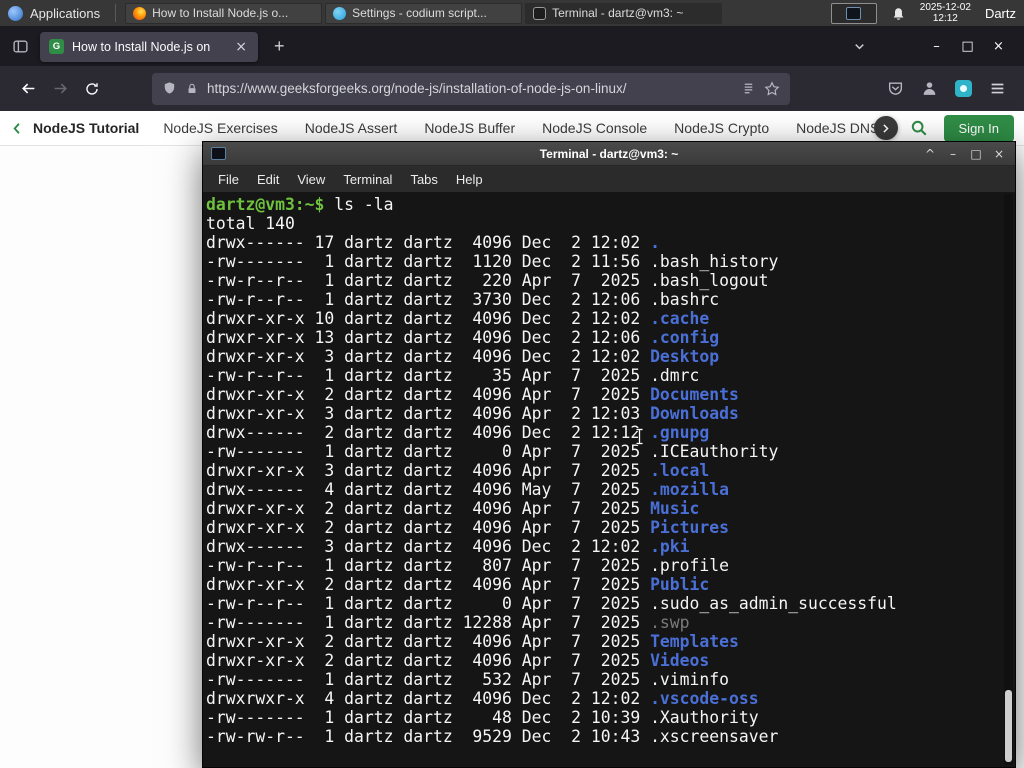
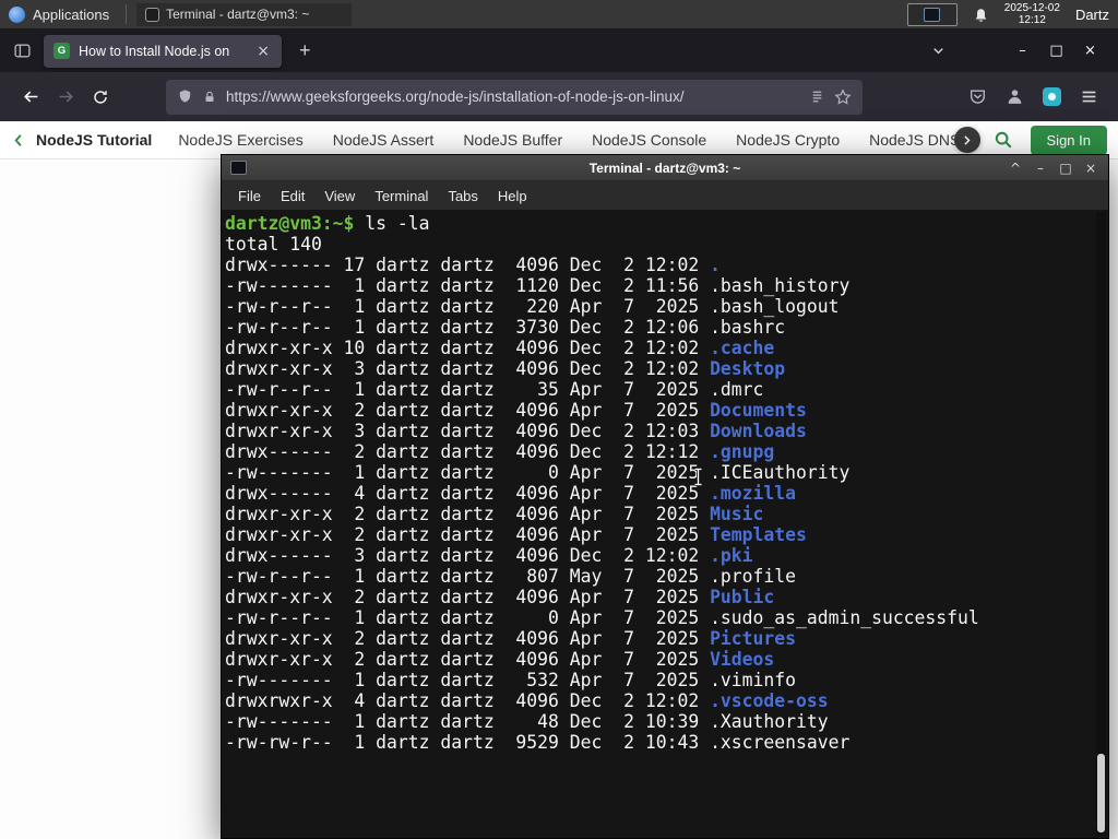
  Applications
- How to Install Node.js o...
- Settings - codium script...
  Terminal - dartz@vm3: ~
  2025-12-02
  12:12
  Dartz
  G
  How to Install Node.js on
  ×
  +
  –
  □
  ×
  https://www.geeksforgeeks.org/node-js/installation-of-node-js-on-linux/
  NodeJS Tutorial
  NodeJS Exercises
  NodeJS Assert
  NodeJS Buffer
  NodeJS Console
  NodeJS Crypto
  NodeJS DN
  Sign In
  Terminal - dartz@vm3: ~
  ^
  –
  □
  ×
  File
  Edit
  View
  Terminal
  Tabs
  Help
  dartz@vm3:~$ ls -la
  total 140
  drwx------ 17 dartz dartz 4096 Dec 2 12:02 .
  -rw------- 1 dartz dartz 1120 Dec 2 11:56 .bash_history
  -rw-r--r-- 1 dartz dartz 220 Apr 7 2025 .bash_logout
  -rw-r--r-- 1 dartz dartz 3730 Dec 2 12:06 .bashrc
  drwxr-xr-x 10 dartz dartz 4096 Dec 2 12:02 .cache
- drwxr-xr-x 13 dartz dartz 4096 Dec 2 12:06 .config
  drwxr-xr-x 3 dartz dartz 4096 Dec 2 12:02 Desktop
  -rw-r--r-- 1 dartz dartz 35 Apr 7 2025 .dmrc
  drwxr-xr-x 2 dartz dartz 4096 Apr 7 2025 Documents
- drwxr-xr-x 3 dartz dartz 4096 Apr 2 12:03 Downloads
+ drwxr-xr-x 3 dartz dartz 4096 Dec 2 12:03 Downloads
  drwx------ 2 dartz dartz 4096 Dec 2 12:12 .gnupg
  -rw------- 1 dartz dartz 0 Apr 7 2025 .ICEauthority
- drwxr-xr-x 3 dartz dartz 4096 Apr 7 2025 .local
- drwx------ 4 dartz dartz 4096 May 7 2025 .mozilla
+ drwx------ 4 dartz dartz 4096 Apr 7 2025 .mozilla
  drwxr-xr-x 2 dartz dartz 4096 Apr 7 2025 Music
- drwxr-xr-x 2 dartz dartz 4096 Apr 7 2025 Pictures
+ drwxr-xr-x 2 dartz dartz 4096 Apr 7 2025 Templates
  drwx------ 3 dartz dartz 4096 Dec 2 12:02 .pki
- -rw-r--r-- 1 dartz dartz 807 Apr 7 2025 .profile
+ -rw-r--r-- 1 dartz dartz 807 May 7 2025 .profile
  drwxr-xr-x 2 dartz dartz 4096 Apr 7 2025 Public
  -rw-r--r-- 1 dartz dartz 0 Apr 7 2025 .sudo_as_admin_successful
- -rw------- 1 dartz dartz 12288 Apr 7 2025 .swp
- drwxr-xr-x 2 dartz dartz 4096 Apr 7 2025 Templates
+ drwxr-xr-x 2 dartz dartz 4096 Apr 7 2025 Pictures
  drwxr-xr-x 2 dartz dartz 4096 Apr 7 2025 Videos
  -rw------- 1 dartz dartz 532 Apr 7 2025 .viminfo
  drwxrwxr-x 4 dartz dartz 4096 Dec 2 12:02 .vscode-oss
  -rw------- 1 dartz dartz 48 Dec 2 10:39 .Xauthority
  -rw-rw-r-- 1 dartz dartz 9529 Dec 2 10:43 .xscreensaver
